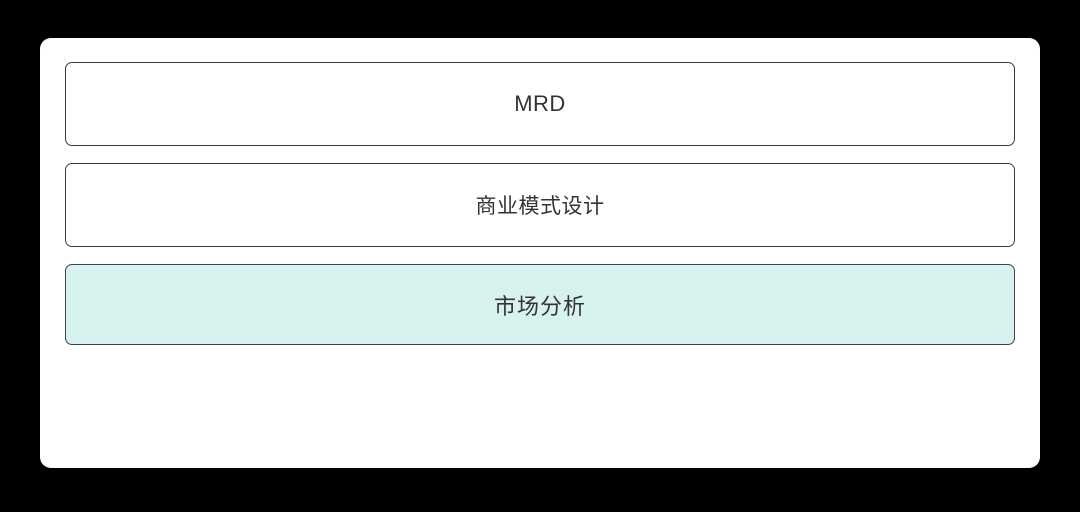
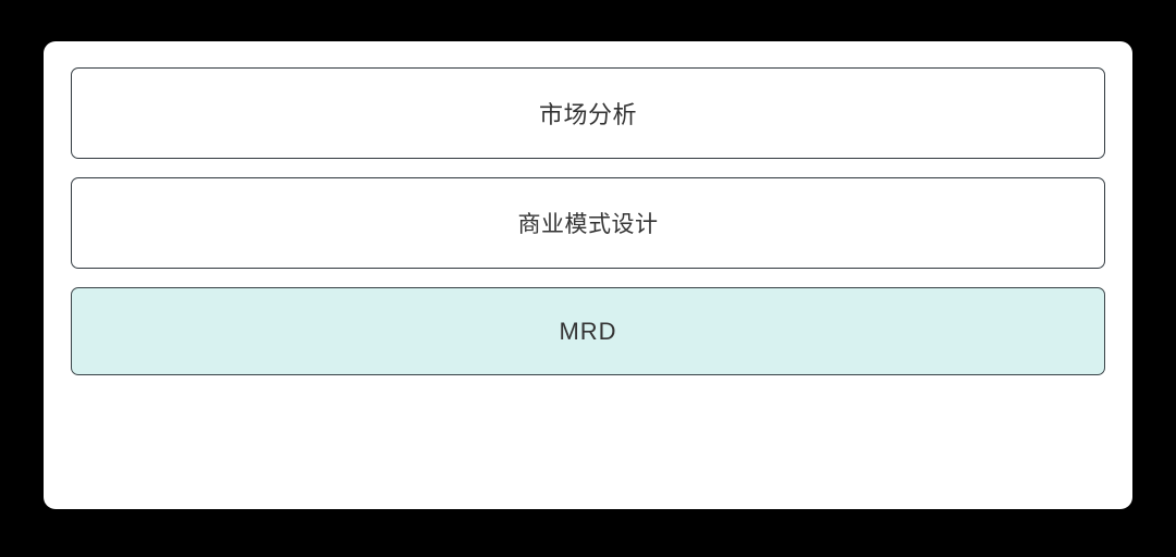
- MRD
+ 市场分析
  商业模式设计
- 市场分析
+ MRD
